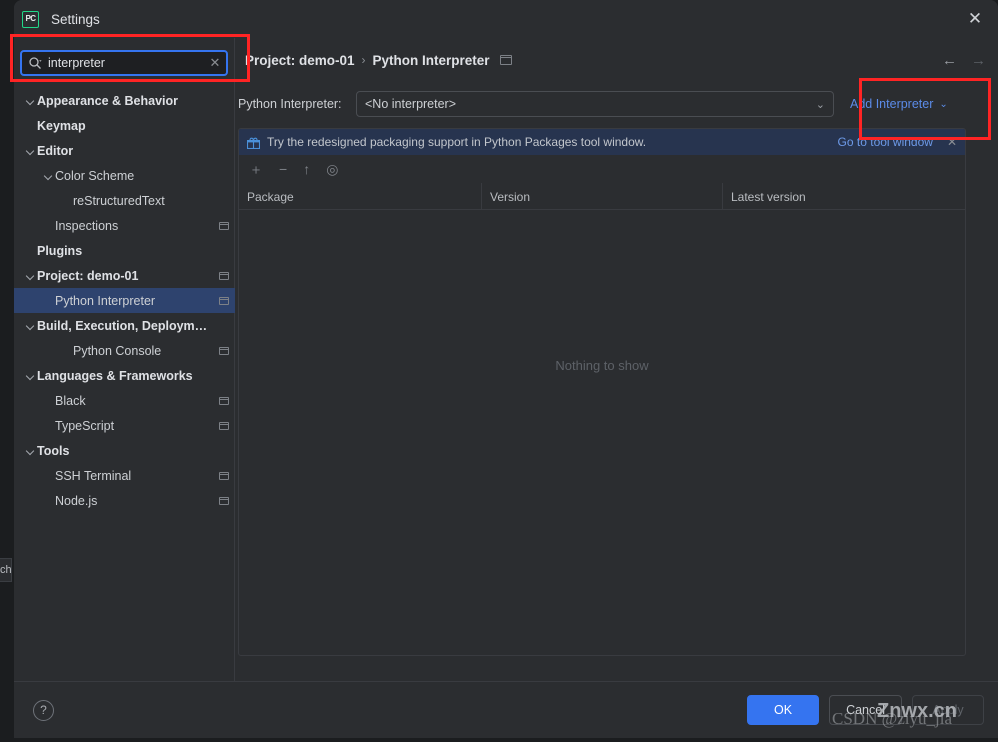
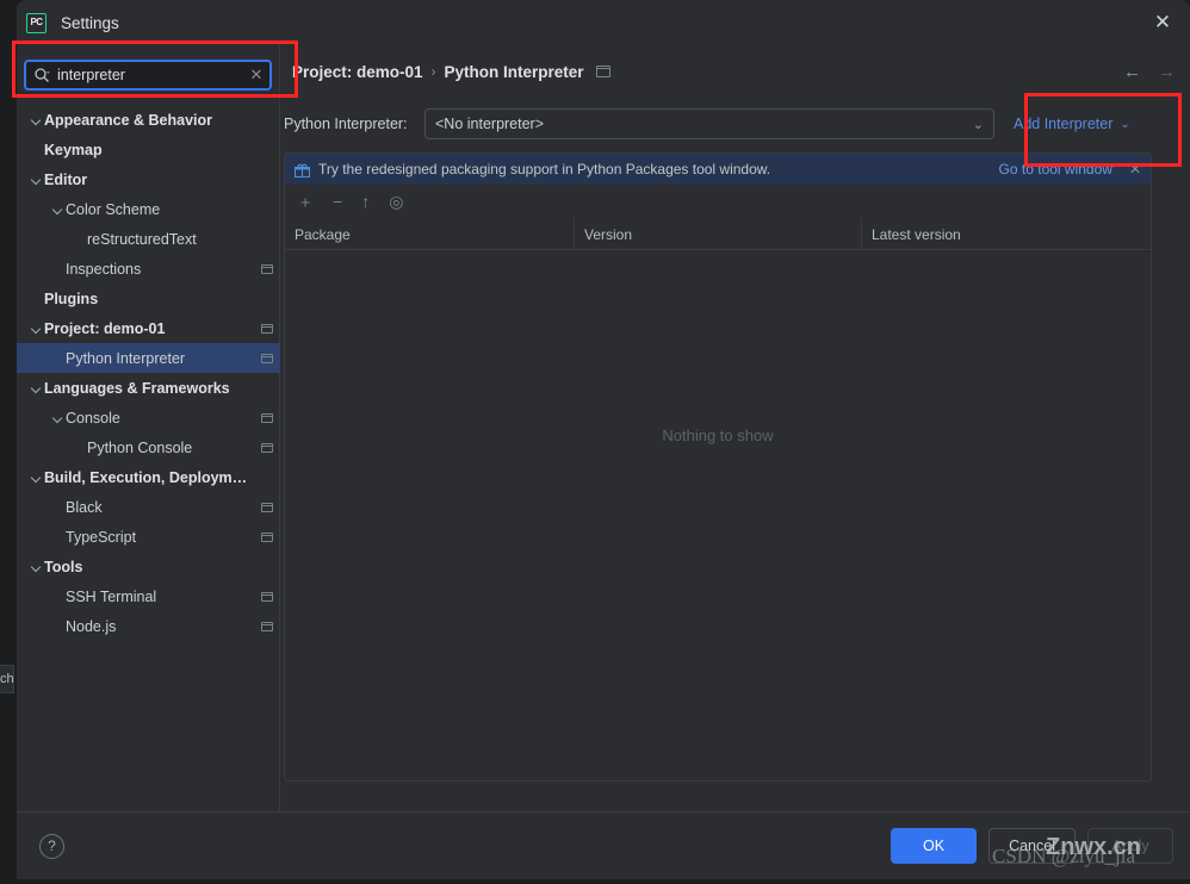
  ch
  PC
  Settings
  ✕
  interpreter
  ✕
  Appearance & Behavior
  Keymap
  Editor
  Color Scheme
  reStructuredText
  Inspections
  Plugins
  Project: demo-01
  Python Interpreter
- Build, Execution, Deployment
+ Languages & Frameworks
+ Console
  Python Console
- Languages & Frameworks
+ Build, Execution, Deployment
  Black
  TypeScript
  Tools
  SSH Terminal
  Node.js
  Project: demo-01
  ›
  Python Interpreter
  ←
  →
  Python Interpreter:
  <No interpreter>
  ⌄
  Add Interpreter
  ⌄
  Try the redesigned packaging support in Python Packages tool window.
  Go to tool window
  ✕
  ＋
  −
  ↑
  ◎
  Package
  Version
  Latest version
  Nothing to show
  ?
  OK
  Cancel
  Apply
  Znwx.cn
  CSDN @ziyu_jia
